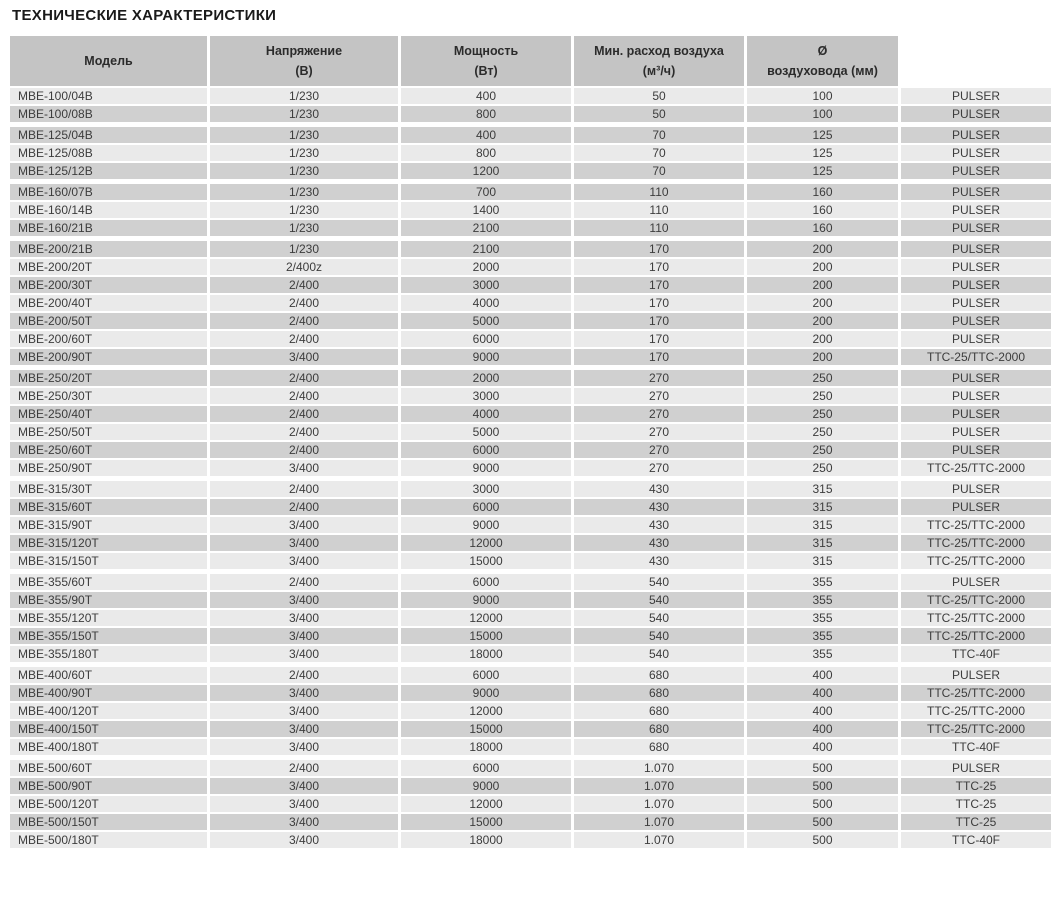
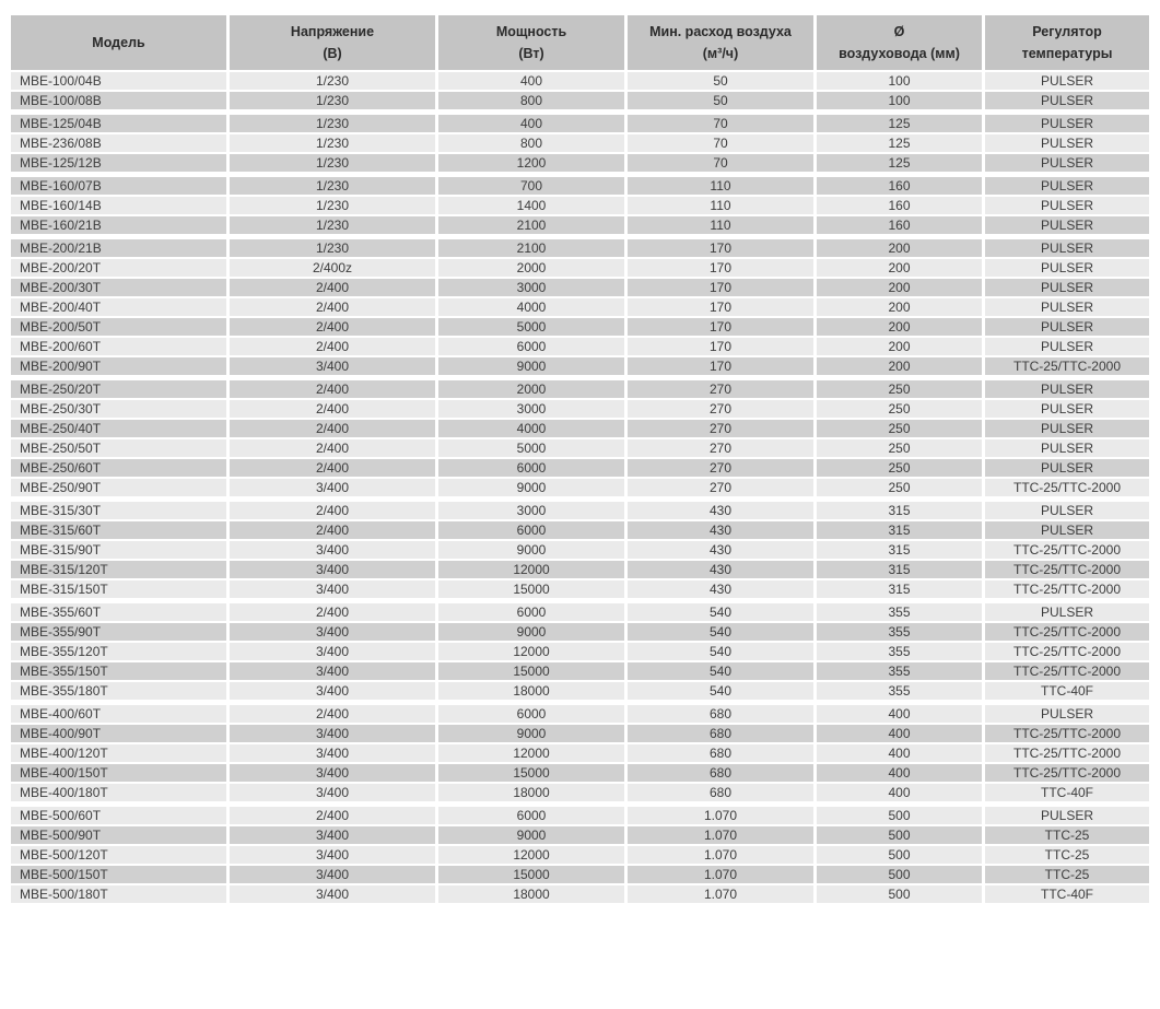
- ТЕХНИЧЕСКИЕ ХАРАКТЕРИСТИКИ
  Модель
  Напряжение
  (В)
  Мощность
  (Вт)
  Мин. расход воздуха
  (м³/ч)
  Ø
  воздуховода (мм)
+ Регулятор
+ температуры
  MBE-100/04B
  1/230
  400
  50
  100
  PULSER
  MBE-100/08B
  1/230
  800
  50
  100
  PULSER
  MBE-125/04B
  1/230
  400
  70
  125
  PULSER
- MBE-125/08B
+ MBE-236/08B
  1/230
  800
  70
  125
  PULSER
  MBE-125/12B
  1/230
  1200
  70
  125
  PULSER
  MBE-160/07B
  1/230
  700
  110
  160
  PULSER
  MBE-160/14B
  1/230
  1400
  110
  160
  PULSER
  MBE-160/21B
  1/230
  2100
  110
  160
  PULSER
  MBE-200/21B
  1/230
  2100
  170
  200
  PULSER
  MBE-200/20T
  2/400z
  2000
  170
  200
  PULSER
  MBE-200/30T
  2/400
  3000
  170
  200
  PULSER
  MBE-200/40T
  2/400
  4000
  170
  200
  PULSER
  MBE-200/50T
  2/400
  5000
  170
  200
  PULSER
  MBE-200/60T
  2/400
  6000
  170
  200
  PULSER
  MBE-200/90T
  3/400
  9000
  170
  200
  TTC-25/TTC-2000
  MBE-250/20T
  2/400
  2000
  270
  250
  PULSER
  MBE-250/30T
  2/400
  3000
  270
  250
  PULSER
  MBE-250/40T
  2/400
  4000
  270
  250
  PULSER
  MBE-250/50T
  2/400
  5000
  270
  250
  PULSER
  MBE-250/60T
  2/400
  6000
  270
  250
  PULSER
  MBE-250/90T
  3/400
  9000
  270
  250
  TTC-25/TTC-2000
  MBE-315/30T
  2/400
  3000
  430
  315
  PULSER
  MBE-315/60T
  2/400
  6000
  430
  315
  PULSER
  MBE-315/90T
  3/400
  9000
  430
  315
  TTC-25/TTC-2000
  MBE-315/120T
  3/400
  12000
  430
  315
  TTC-25/TTC-2000
  MBE-315/150T
  3/400
  15000
  430
  315
  TTC-25/TTC-2000
  MBE-355/60T
  2/400
  6000
  540
  355
  PULSER
  MBE-355/90T
  3/400
  9000
  540
  355
  TTC-25/TTC-2000
  MBE-355/120T
  3/400
  12000
  540
  355
  TTC-25/TTC-2000
  MBE-355/150T
  3/400
  15000
  540
  355
  TTC-25/TTC-2000
  MBE-355/180T
  3/400
  18000
  540
  355
  TTC-40F
  MBE-400/60T
  2/400
  6000
  680
  400
  PULSER
  MBE-400/90T
  3/400
  9000
  680
  400
  TTC-25/TTC-2000
  MBE-400/120T
  3/400
  12000
  680
  400
  TTC-25/TTC-2000
  MBE-400/150T
  3/400
  15000
  680
  400
  TTC-25/TTC-2000
  MBE-400/180T
  3/400
  18000
  680
  400
  TTC-40F
  MBE-500/60T
  2/400
  6000
  1.070
  500
  PULSER
  MBE-500/90T
  3/400
  9000
  1.070
  500
  TTC-25
  MBE-500/120T
  3/400
  12000
  1.070
  500
  TTC-25
  MBE-500/150T
  3/400
  15000
  1.070
  500
  TTC-25
  MBE-500/180T
  3/400
  18000
  1.070
  500
  TTC-40F
